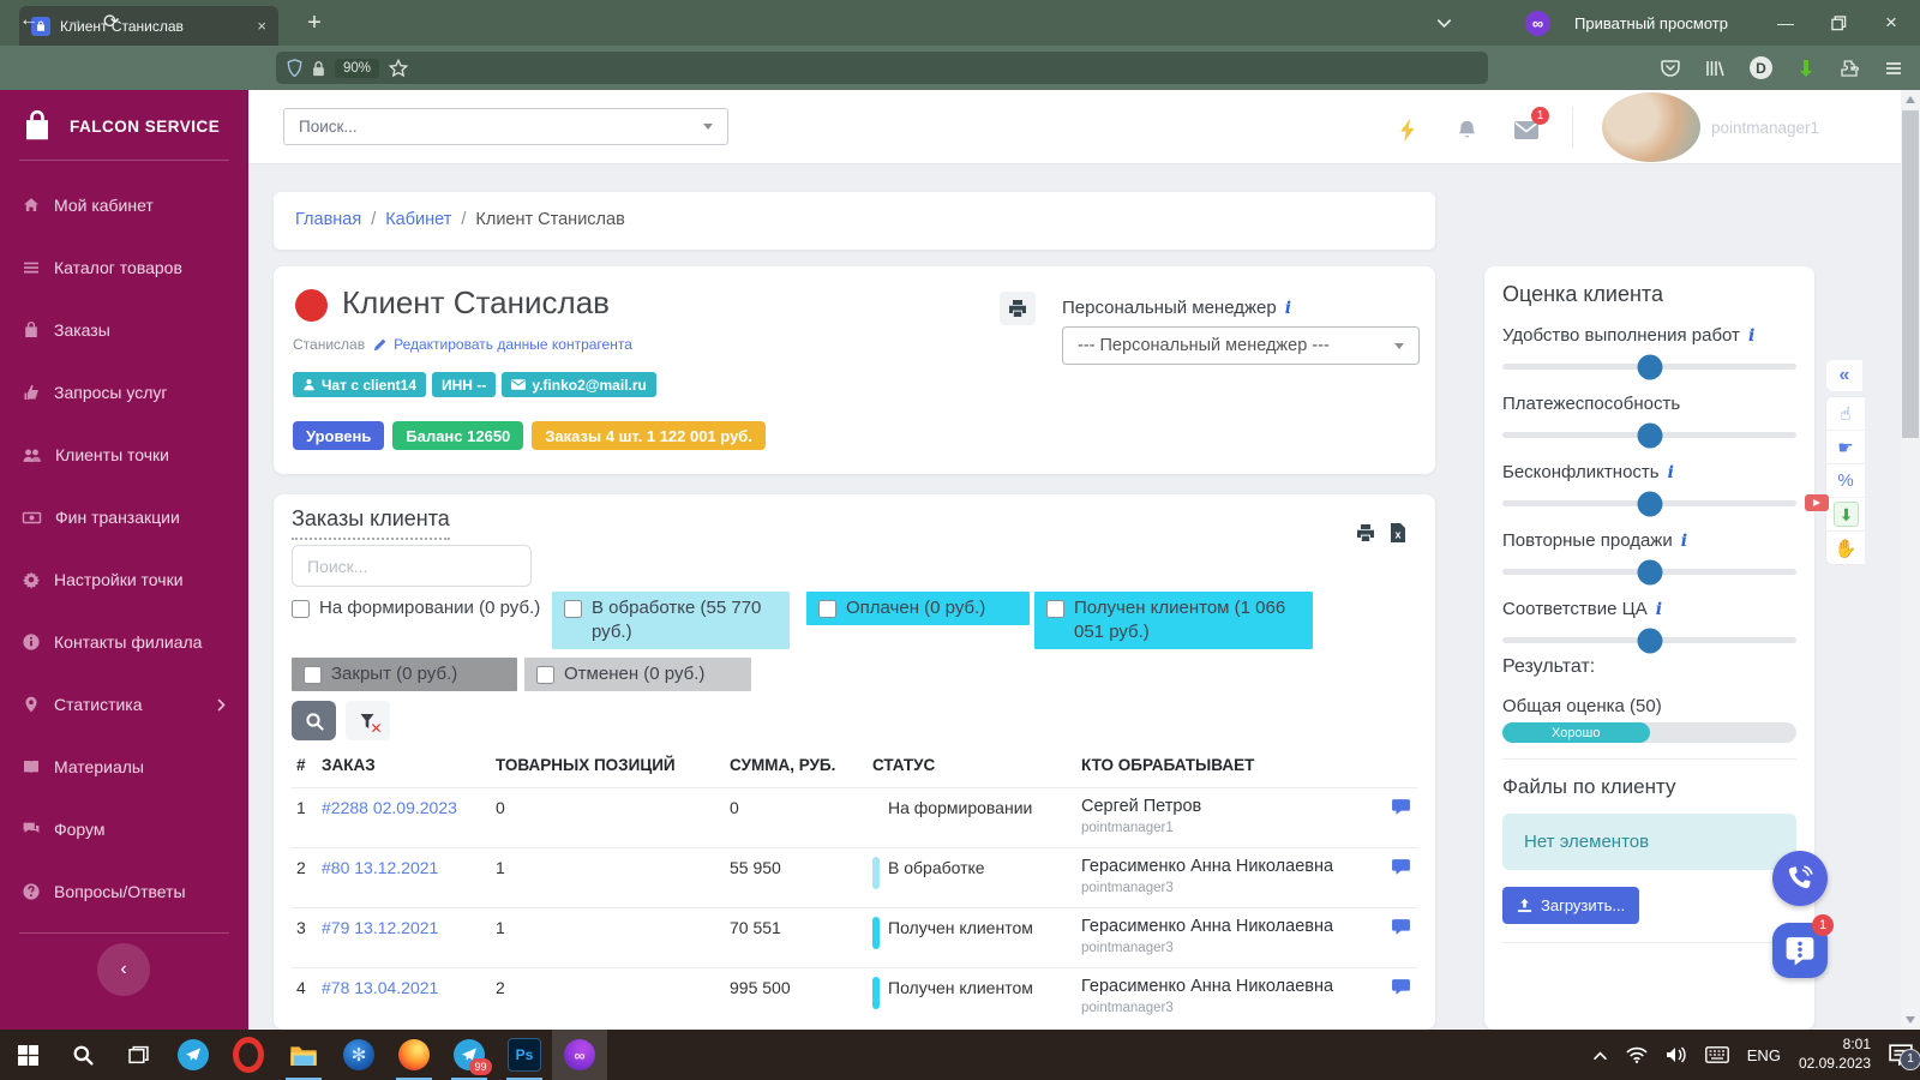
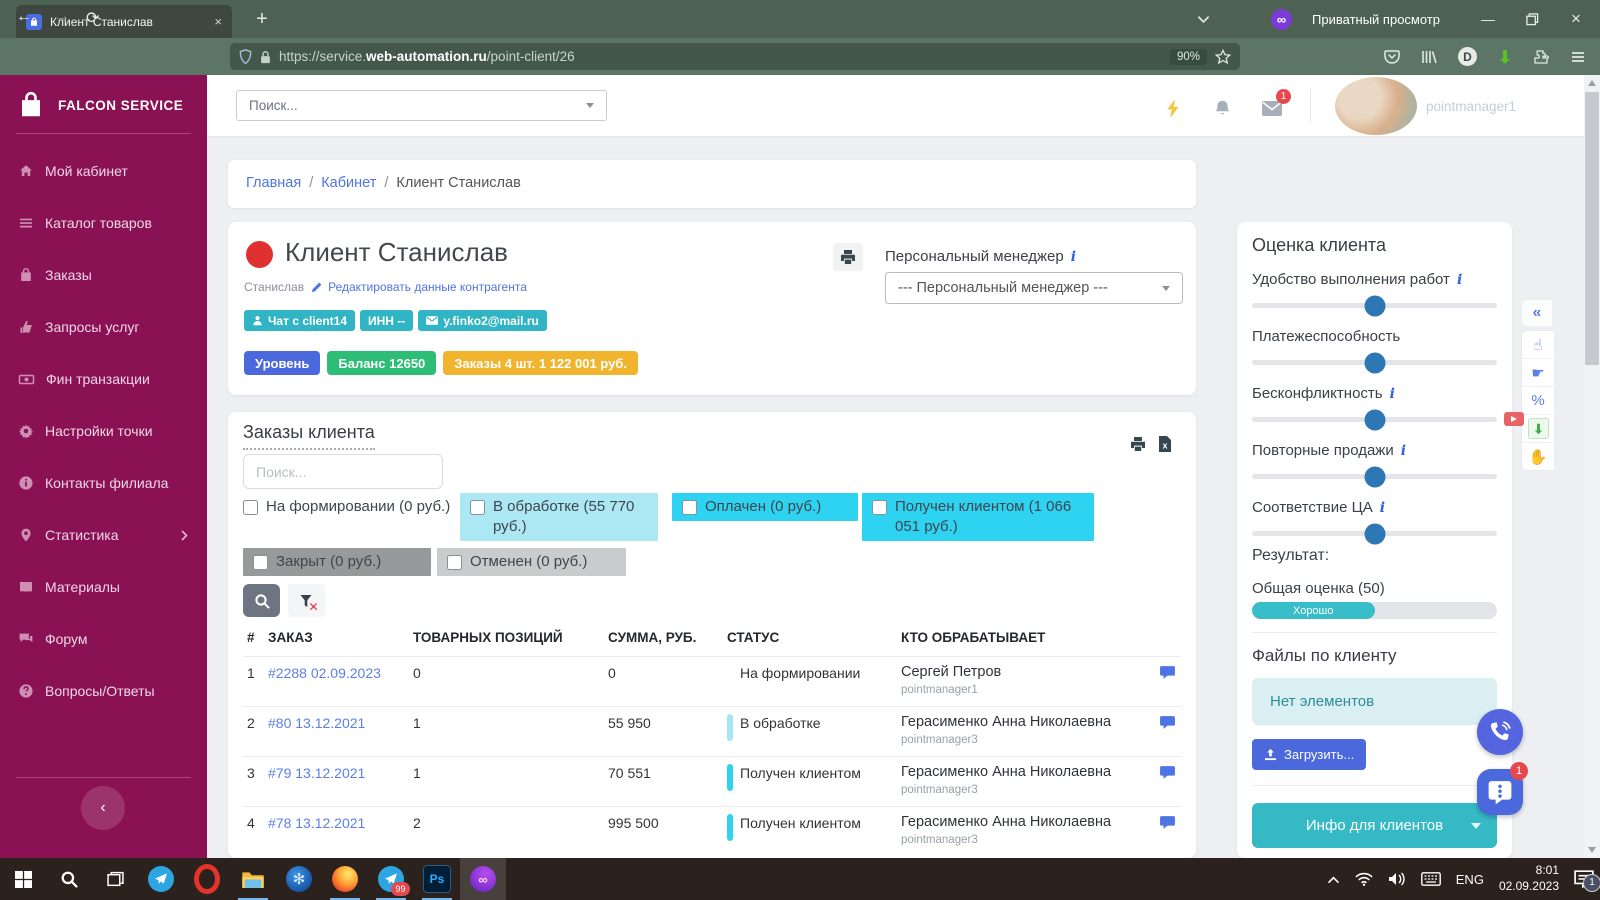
  Клиент Станислав
  ×
  +
  ∞
  Приватный просмотр
  —
  ×
  ←
  →
  ⟳
+ https://service.web-automation.ru/point-client/26
  90%
  D
  FALCON SERVICE
  Мой кабинет
  Каталог товаров
  Заказы
  Запросы услуг
- Клиенты точки
  Фин транзакции
  Настройки точки
  Контакты филиала
  Статистика
  Материалы
  Форум
  Вопросы/Ответы
  ‹
  Поиск...
  1
  pointmanager1
  Главная
  /
  Кабинет
  /
  Клиент Станислав
  Клиент Станислав
  Персональный менеджер
  i
  --- Персональный менеджер ---
  Станислав
  Редактировать данные контрагента
  Чат с client14
  ИНН --
  y.finko2@mail.ru
  Уровень
  Баланс 12650
  Заказы 4 шт. 1 122 001 руб.
  Заказы клиента
  Поиск...
  На формировании (0 руб.)
  В обработке (55 770 руб.)
  Оплачен (0 руб.)
  Получен клиентом (1 066 051 руб.)
  Закрыт (0 руб.)
  Отменен (0 руб.)
  ✕
  #
  ЗАКАЗ
  ТОВАРНЫХ ПОЗИЦИЙ
  СУММА, РУБ.
  СТАТУС
  КТО ОБРАБАТЫВАЕТ
  1
  #2288 02.09.2023
  0
  0
  На формировании
  Сергей Петров
  pointmanager1
  2
  #80 13.12.2021
  1
  55 950
  В обработке
  Герасименко Анна Николаевна
  pointmanager3
  3
  #79 13.12.2021
  1
  70 551
  Получен клиентом
  Герасименко Анна Николаевна
  pointmanager3
  4
- #78 13.04.2021
+ #78 13.12.2021
  2
  995 500
  Получен клиентом
  Герасименко Анна Николаевна
  pointmanager3
  Оценка клиента
  Удобство выполнения работ
  i
  Платежеспособность
  Бесконфликтность
  i
  Повторные продажи
  i
  Соответствие ЦА
  i
  Результат:
  Общая оценка (50)
  Хорошо
  Файлы по клиенту
  Нет элементов
  Загрузить...
+ Инфо для клиентов
  «
  ☝
  ☛
  %
  ✋
  1
  ✻
  99
  Ps
  ∞
  ENG
  8:01
  02.09.2023
  1
